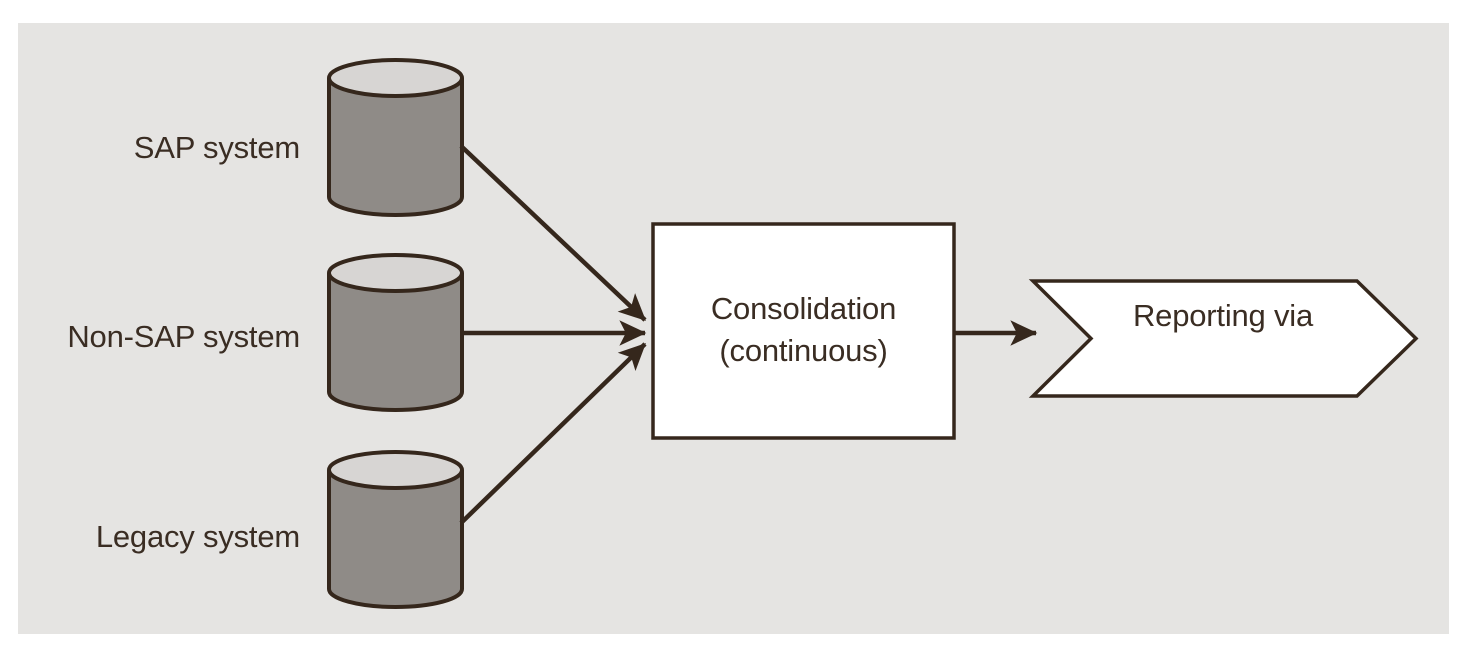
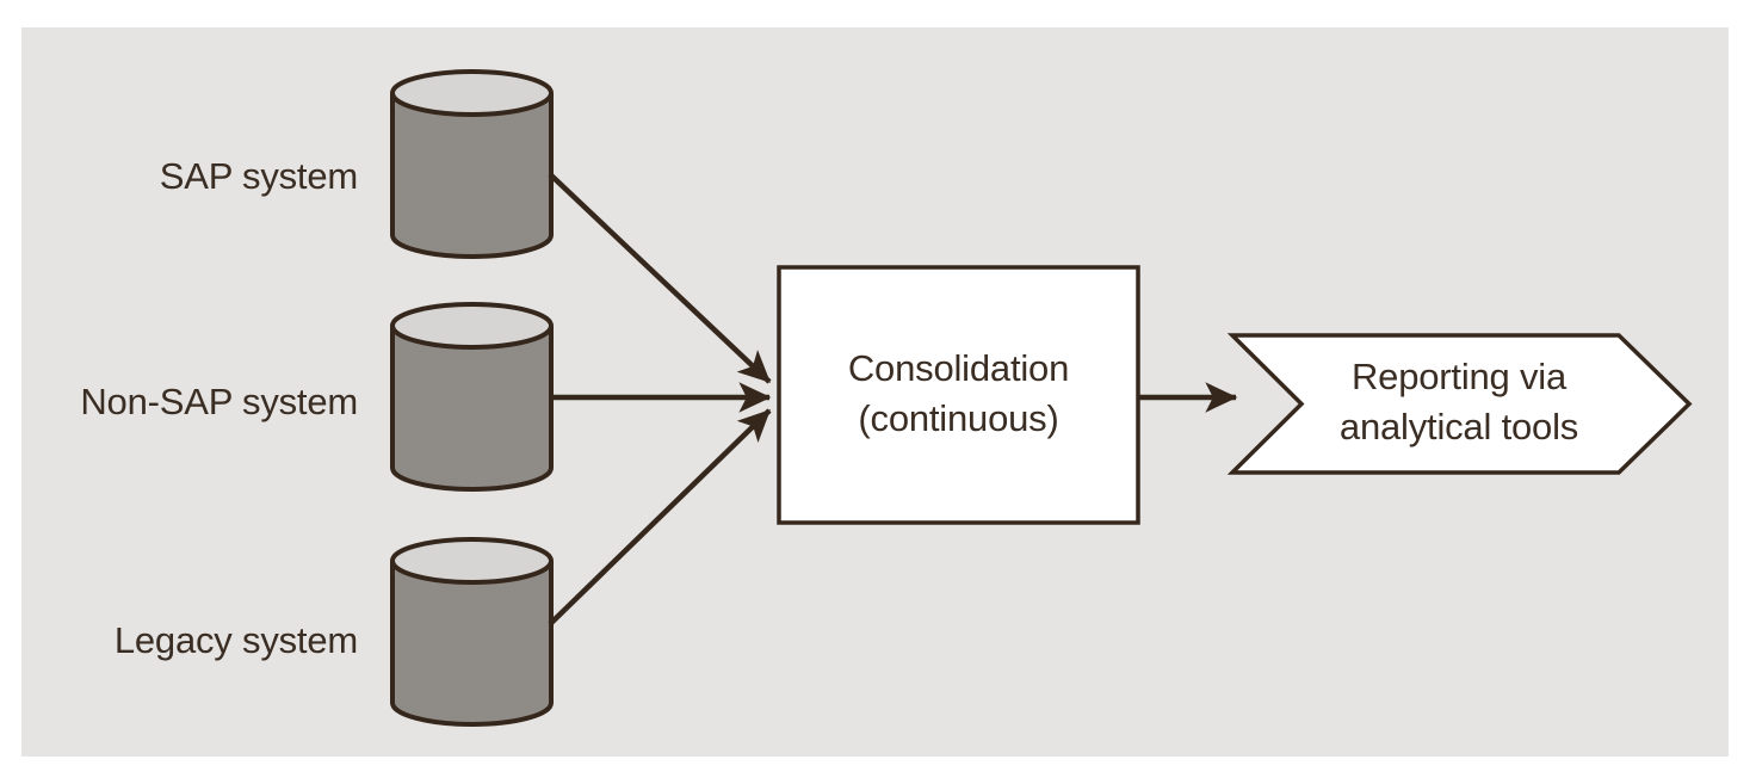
  SAP system
  Non-SAP system
  Legacy system
  Consolidation
  (continuous)
  Reporting via
+ analytical tools
